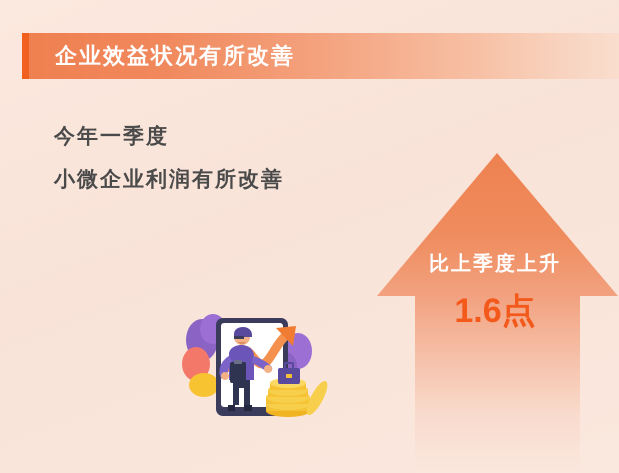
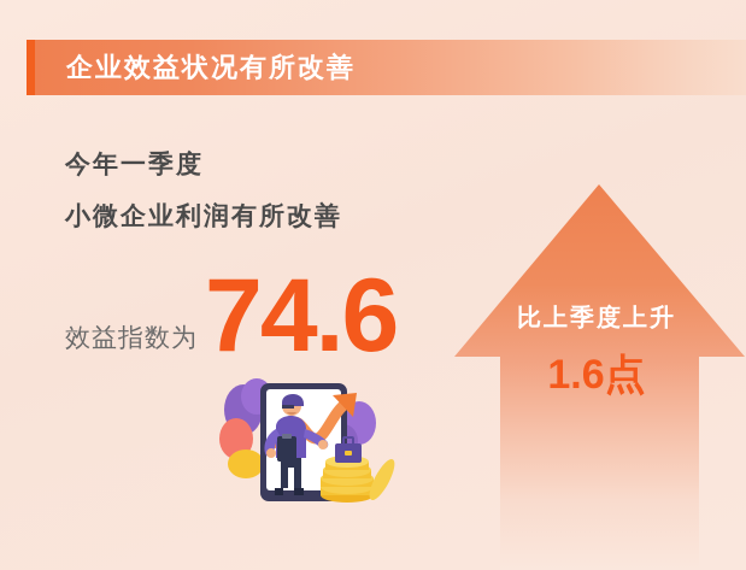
  企业效益状况有所改善
  今年一季度
  小微企业利润有所改善
+ 效益指数为
+ 74.6
  比上季度上升
  1.6点
